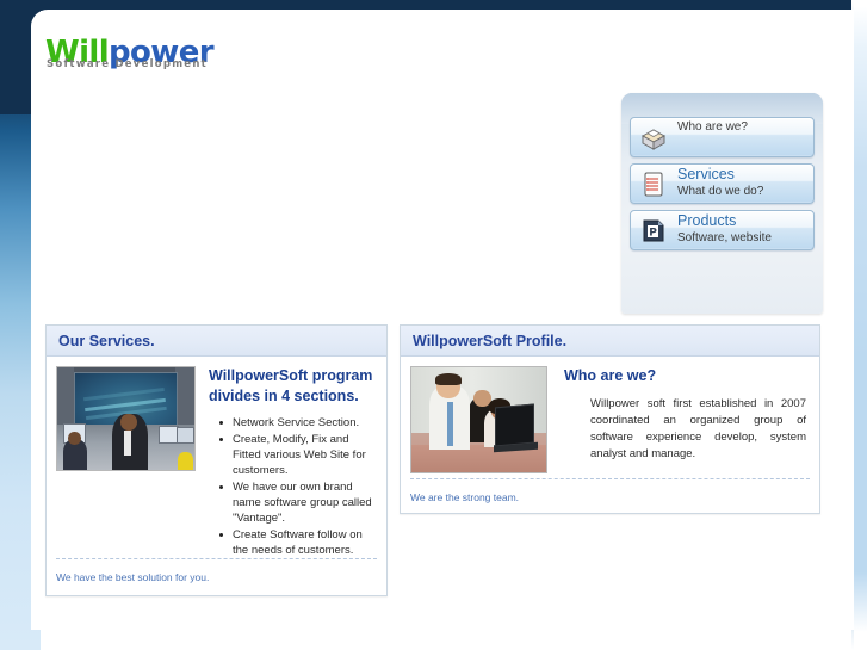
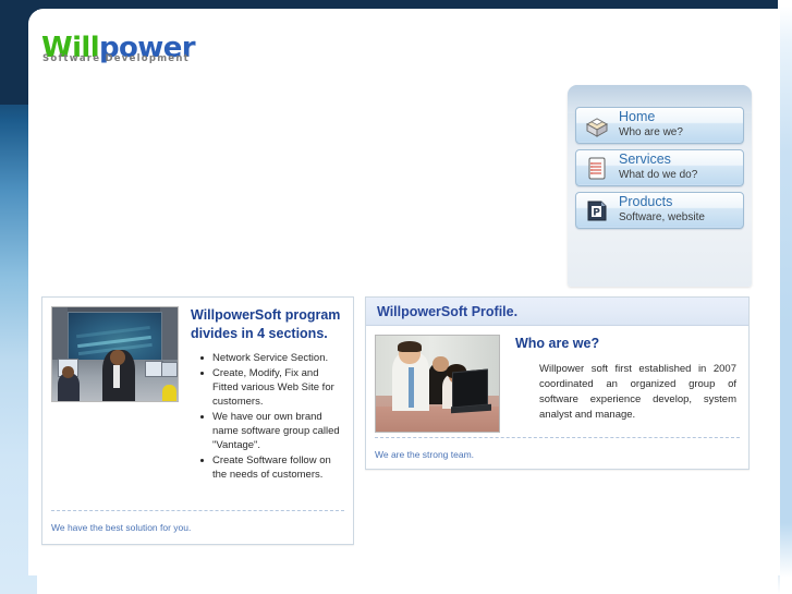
  Willpower
  Software Development
+ Home
  Who are we?
  Services
  What do we do?
  P
  Products
  Software, website
- Our Services.
  WillpowerSoft program divides in 4 sections.
  Network Service Section.
  Create, Modify, Fix and Fitted various Web Site for customers.
  We have our own brand name software group called "Vantage".
  Create Software follow on the needs of customers.
  We have the best solution for you.
  WillpowerSoft Profile.
  Who are we?
  Willpower soft first established in 2007 coordinated an organized group of software experience develop, system analyst and manage.
  We are the strong team.
